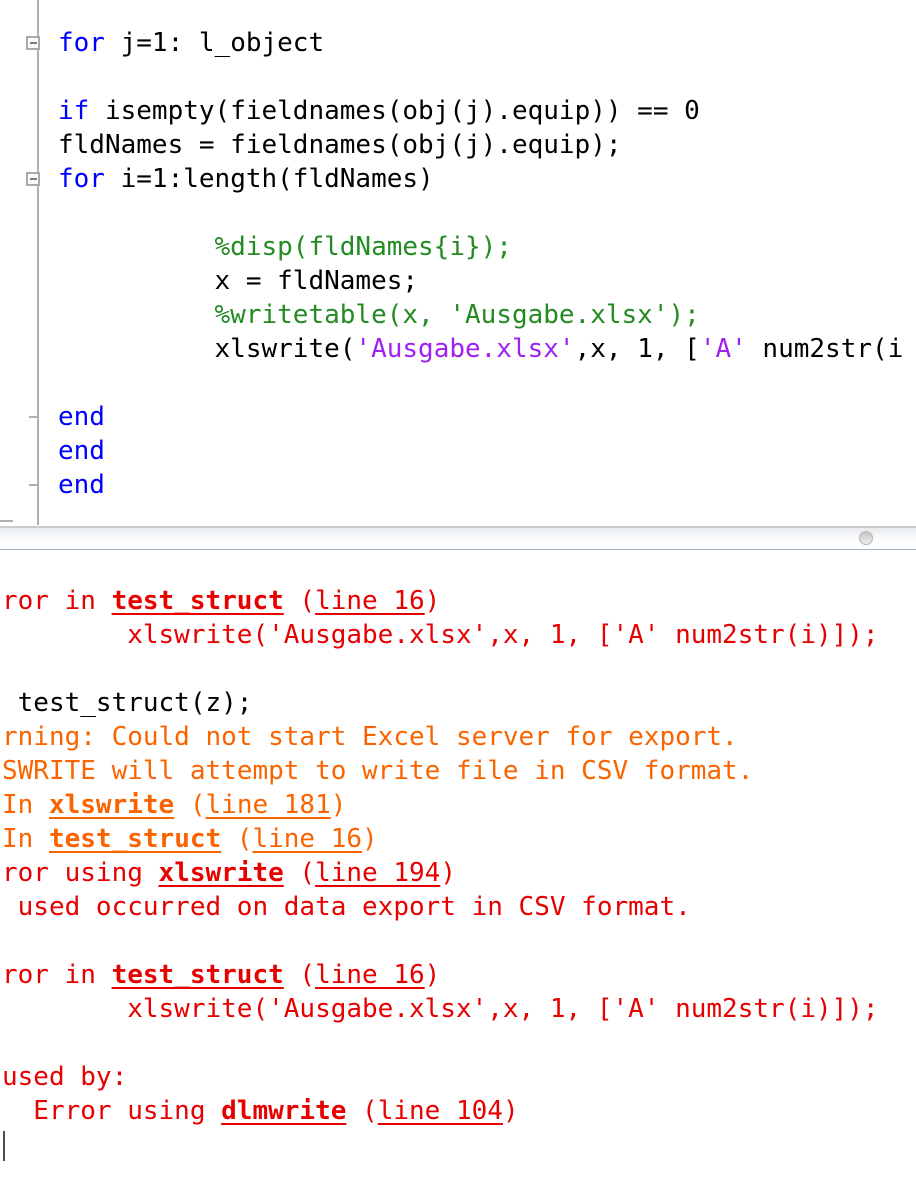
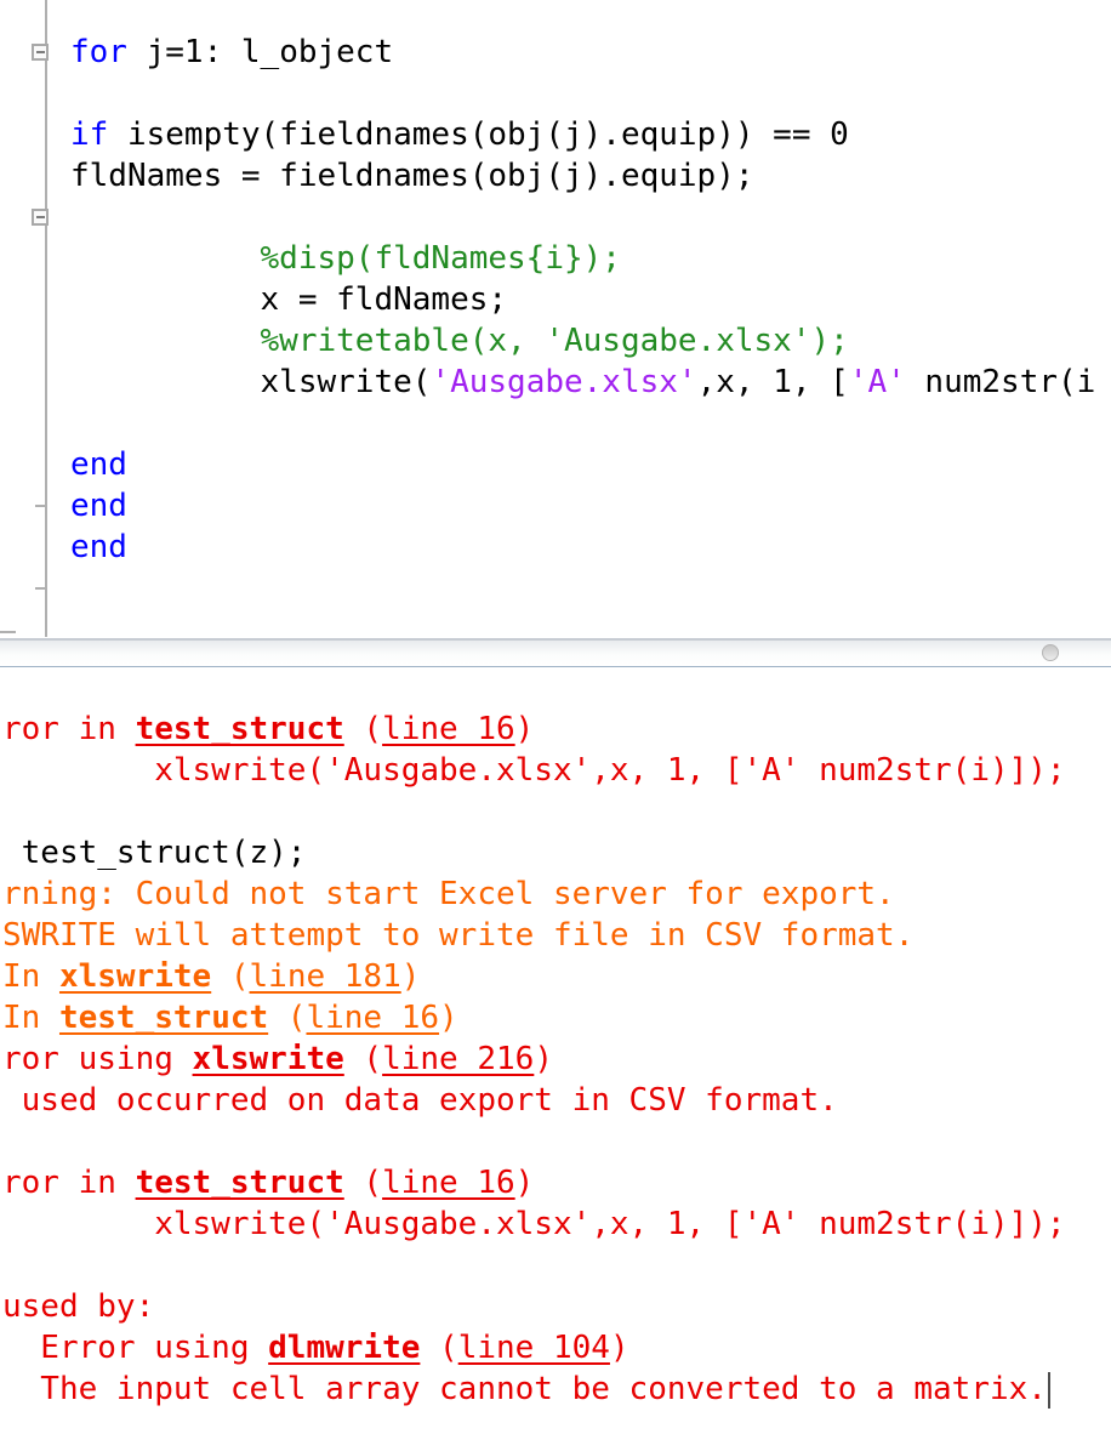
  for j=1: l_object
  if isempty(fieldnames(obj(j).equip)) == 0
  fldNames = fieldnames(obj(j).equip);
- for i=1:length(fldNames)
  %disp(fldNames{i});
  x = fldNames;
  %writetable(x, 'Ausgabe.xlsx');
  xlswrite('Ausgabe.xlsx',x, 1, ['A' num2str(i
  end
  end
  end
  ror in test_struct (line 16)
  xlswrite('Ausgabe.xlsx',x, 1, ['A' num2str(i)]);
  test_struct(z);
  rning: Could not start Excel server for export.
  SWRITE will attempt to write file in CSV format.
  In xlswrite (line 181)
  In test_struct (line 16)
- ror using xlswrite (line 194)
+ ror using xlswrite (line 216)
  used occurred on data export in CSV format.
  ror in test_struct (line 16)
  xlswrite('Ausgabe.xlsx',x, 1, ['A' num2str(i)]);
  used by:
  Error using dlmwrite (line 104)
+ The input cell array cannot be converted to a matrix.
